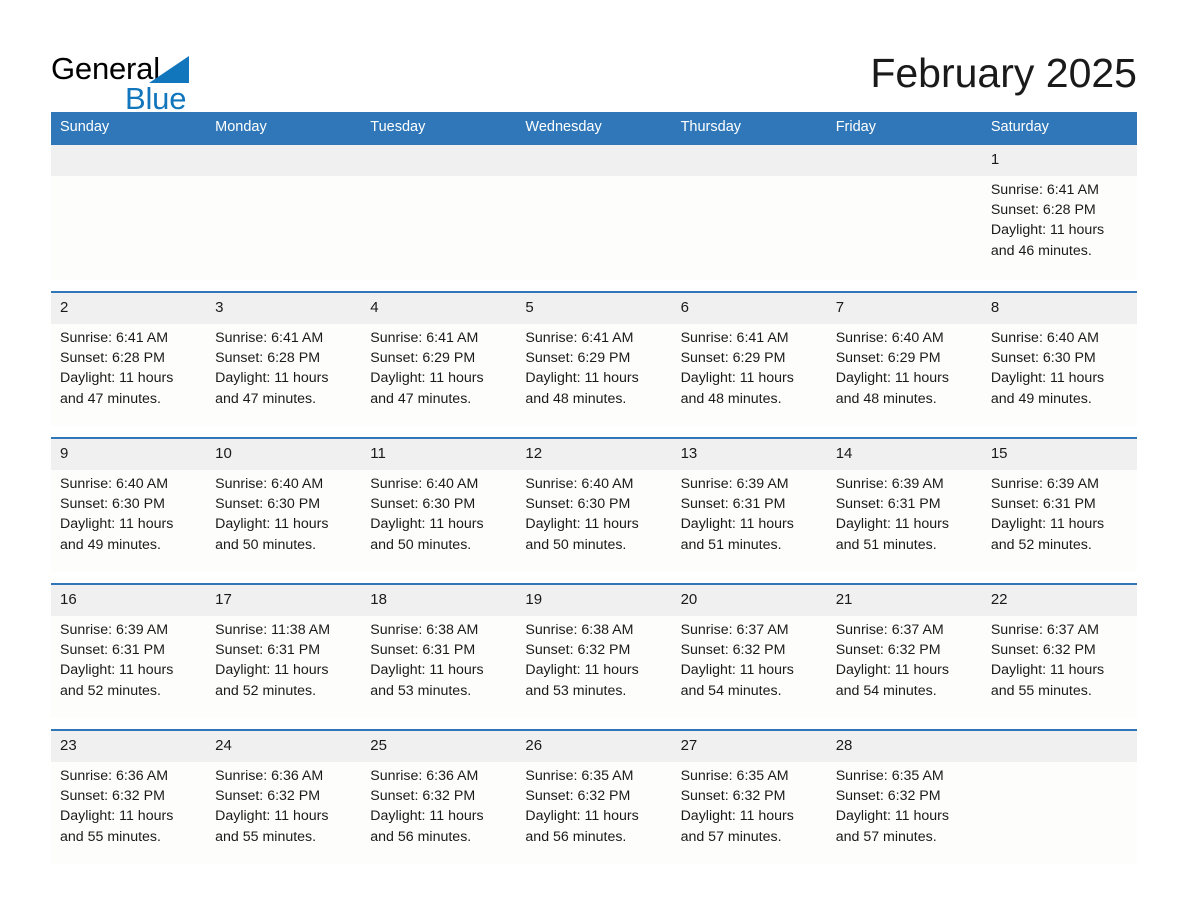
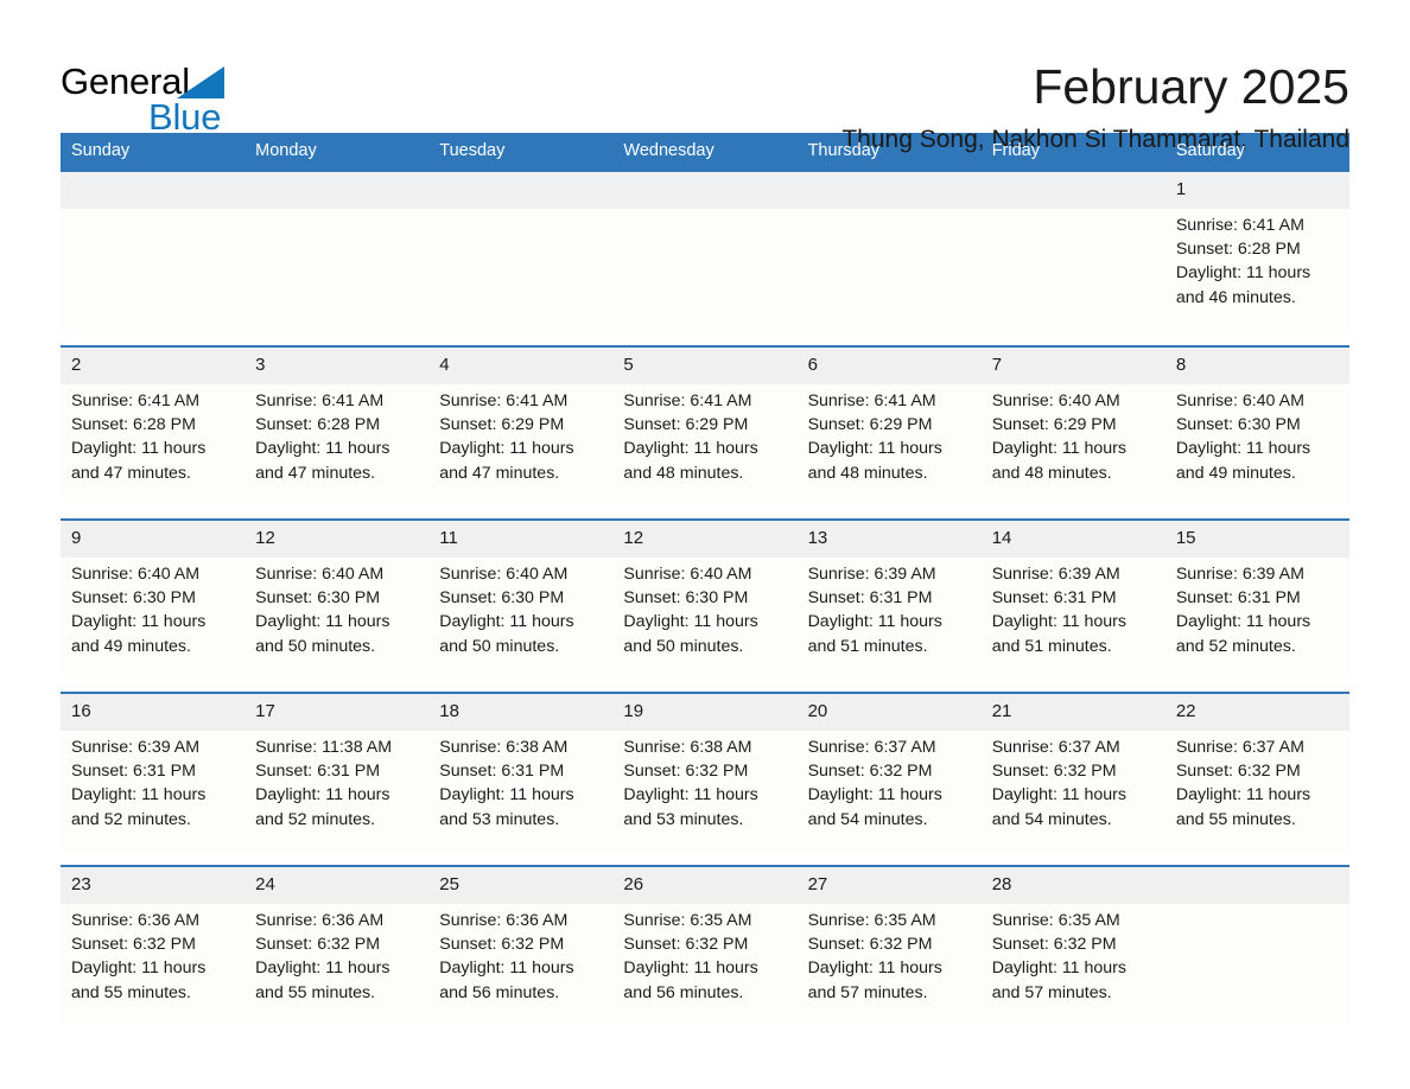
  General
  Blue
  February 2025
+ Thung Song, Nakhon Si Thammarat, Thailand
  Sunday	Monday	Tuesday	Wednesday	Thursday	Friday	Saturday
  						1Sunrise: 6:41 AM Sunset: 6:28 PM Daylight: 11 hours and 46 minutes.
  2Sunrise: 6:41 AM Sunset: 6:28 PM Daylight: 11 hours and 47 minutes.	3Sunrise: 6:41 AM Sunset: 6:28 PM Daylight: 11 hours and 47 minutes.	4Sunrise: 6:41 AM Sunset: 6:29 PM Daylight: 11 hours and 47 minutes.	5Sunrise: 6:41 AM Sunset: 6:29 PM Daylight: 11 hours and 48 minutes.	6Sunrise: 6:41 AM Sunset: 6:29 PM Daylight: 11 hours and 48 minutes.	7Sunrise: 6:40 AM Sunset: 6:29 PM Daylight: 11 hours and 48 minutes.	8Sunrise: 6:40 AM Sunset: 6:30 PM Daylight: 11 hours and 49 minutes.
- 9Sunrise: 6:40 AM Sunset: 6:30 PM Daylight: 11 hours and 49 minutes.	10Sunrise: 6:40 AM Sunset: 6:30 PM Daylight: 11 hours and 50 minutes.	11Sunrise: 6:40 AM Sunset: 6:30 PM Daylight: 11 hours and 50 minutes.	12Sunrise: 6:40 AM Sunset: 6:30 PM Daylight: 11 hours and 50 minutes.	13Sunrise: 6:39 AM Sunset: 6:31 PM Daylight: 11 hours and 51 minutes.	14Sunrise: 6:39 AM Sunset: 6:31 PM Daylight: 11 hours and 51 minutes.	15Sunrise: 6:39 AM Sunset: 6:31 PM Daylight: 11 hours and 52 minutes.
+ 9Sunrise: 6:40 AM Sunset: 6:30 PM Daylight: 11 hours and 49 minutes.	12Sunrise: 6:40 AM Sunset: 6:30 PM Daylight: 11 hours and 50 minutes.	11Sunrise: 6:40 AM Sunset: 6:30 PM Daylight: 11 hours and 50 minutes.	12Sunrise: 6:40 AM Sunset: 6:30 PM Daylight: 11 hours and 50 minutes.	13Sunrise: 6:39 AM Sunset: 6:31 PM Daylight: 11 hours and 51 minutes.	14Sunrise: 6:39 AM Sunset: 6:31 PM Daylight: 11 hours and 51 minutes.	15Sunrise: 6:39 AM Sunset: 6:31 PM Daylight: 11 hours and 52 minutes.
  16Sunrise: 6:39 AM Sunset: 6:31 PM Daylight: 11 hours and 52 minutes.	17Sunrise: 11:38 AM Sunset: 6:31 PM Daylight: 11 hours and 52 minutes.	18Sunrise: 6:38 AM Sunset: 6:31 PM Daylight: 11 hours and 53 minutes.	19Sunrise: 6:38 AM Sunset: 6:32 PM Daylight: 11 hours and 53 minutes.	20Sunrise: 6:37 AM Sunset: 6:32 PM Daylight: 11 hours and 54 minutes.	21Sunrise: 6:37 AM Sunset: 6:32 PM Daylight: 11 hours and 54 minutes.	22Sunrise: 6:37 AM Sunset: 6:32 PM Daylight: 11 hours and 55 minutes.
  23Sunrise: 6:36 AM Sunset: 6:32 PM Daylight: 11 hours and 55 minutes.	24Sunrise: 6:36 AM Sunset: 6:32 PM Daylight: 11 hours and 55 minutes.	25Sunrise: 6:36 AM Sunset: 6:32 PM Daylight: 11 hours and 56 minutes.	26Sunrise: 6:35 AM Sunset: 6:32 PM Daylight: 11 hours and 56 minutes.	27Sunrise: 6:35 AM Sunset: 6:32 PM Daylight: 11 hours and 57 minutes.	28Sunrise: 6:35 AM Sunset: 6:32 PM Daylight: 11 hours and 57 minutes.
